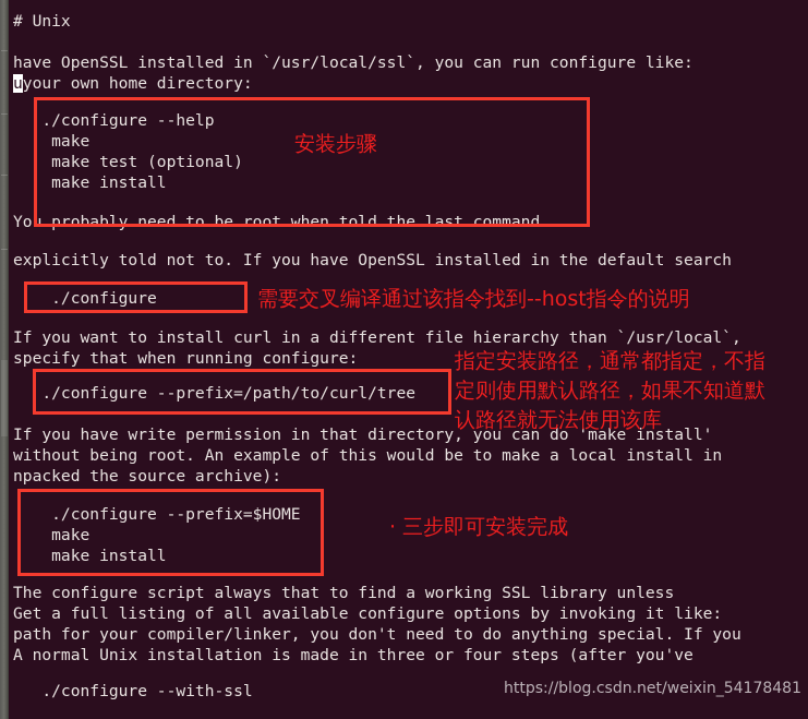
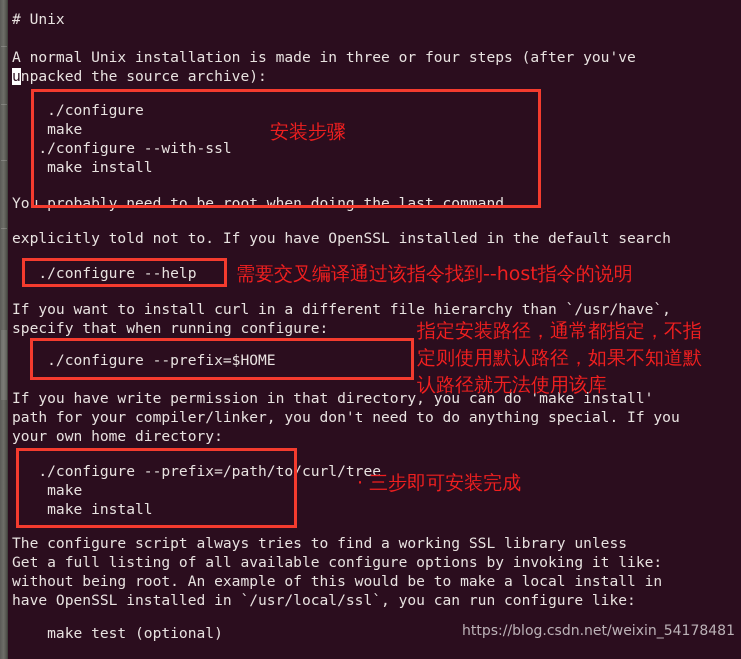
  # Unix
- have OpenSSL installed in `/usr/local/ssl`, you can run configure like:
+ A normal Unix installation is made in three or four steps (after you've
- uyour own home directory:
+ unpacked the source archive):
- ./configure --help
+ ./configure
  make
- make test (optional)
+ ./configure --with-ssl
  make install
- You probably need to be root when told the last command.
+ You probably need to be root when doing the last command.
  explicitly told not to. If you have OpenSSL installed in the default search
- ./configure
+ ./configure --help
- If you want to install curl in a different file hierarchy than `/usr/local`,
+ If you want to install curl in a different file hierarchy than `/usr/have`,
  specify that when running configure:
- ./configure --prefix=/path/to/curl/tree
+ ./configure --prefix=$HOME
  If you have write permission in that directory, you can do 'make install'
- without being root. An example of this would be to make a local install in
+ path for your compiler/linker, you don't need to do anything special. If you
- npacked the source archive):
+ your own home directory:
- ./configure --prefix=$HOME
+ ./configure --prefix=/path/to/curl/tree
  make
  make install
- The configure script always that to find a working SSL library unless
+ The configure script always tries to find a working SSL library unless
  Get a full listing of all available configure options by invoking it like:
- path for your compiler/linker, you don't need to do anything special. If you
+ without being root. An example of this would be to make a local install in
- A normal Unix installation is made in three or four steps (after you've
+ have OpenSSL installed in `/usr/local/ssl`, you can run configure like:
- ./configure --with-ssl
+ make test (optional)
  安装步骤
  需要交叉编译通过该指令找到--host指令的说明
  指定安装路径，通常都指定，不指
  定则使用默认路径，如果不知道默
  认路径就无法使用该库
  · 三步即可安装完成
  https://blog.csdn.net/weixin_54178481
